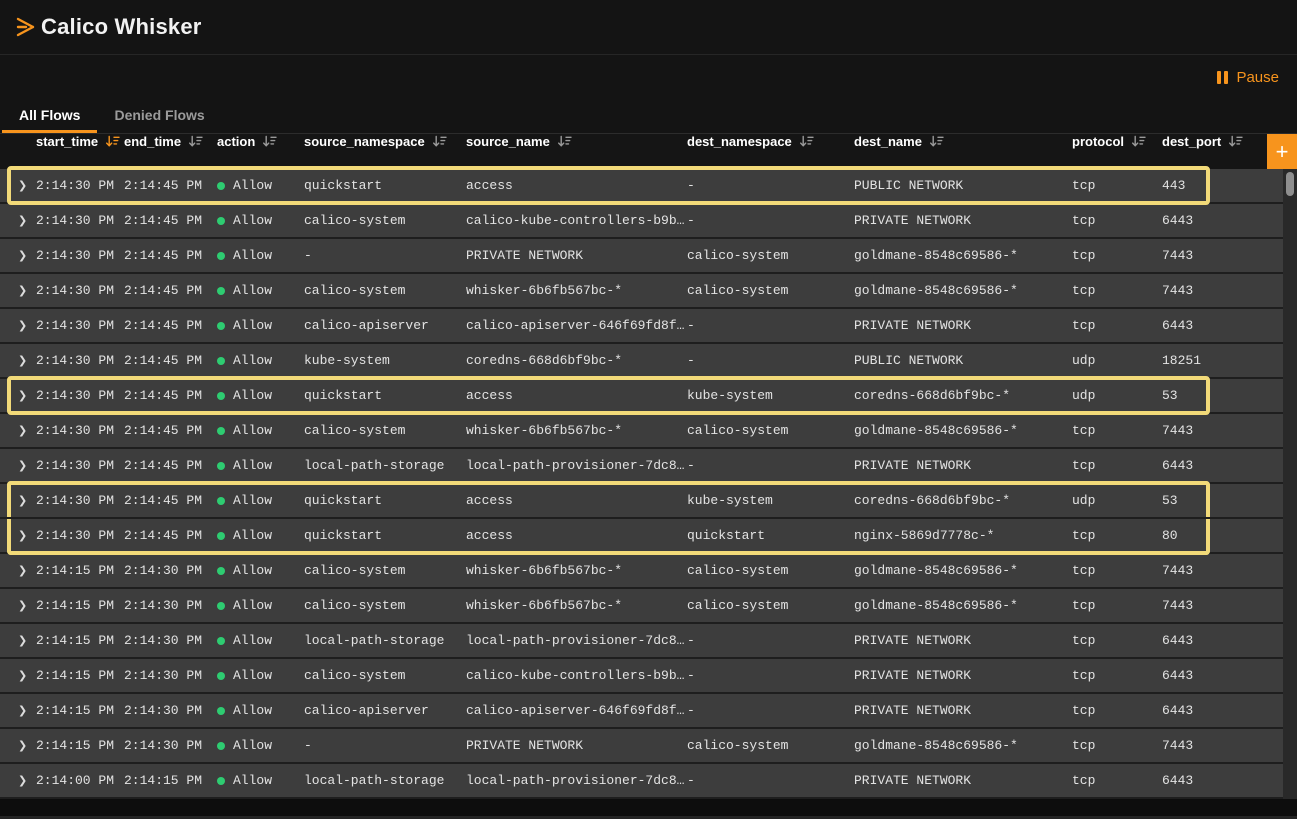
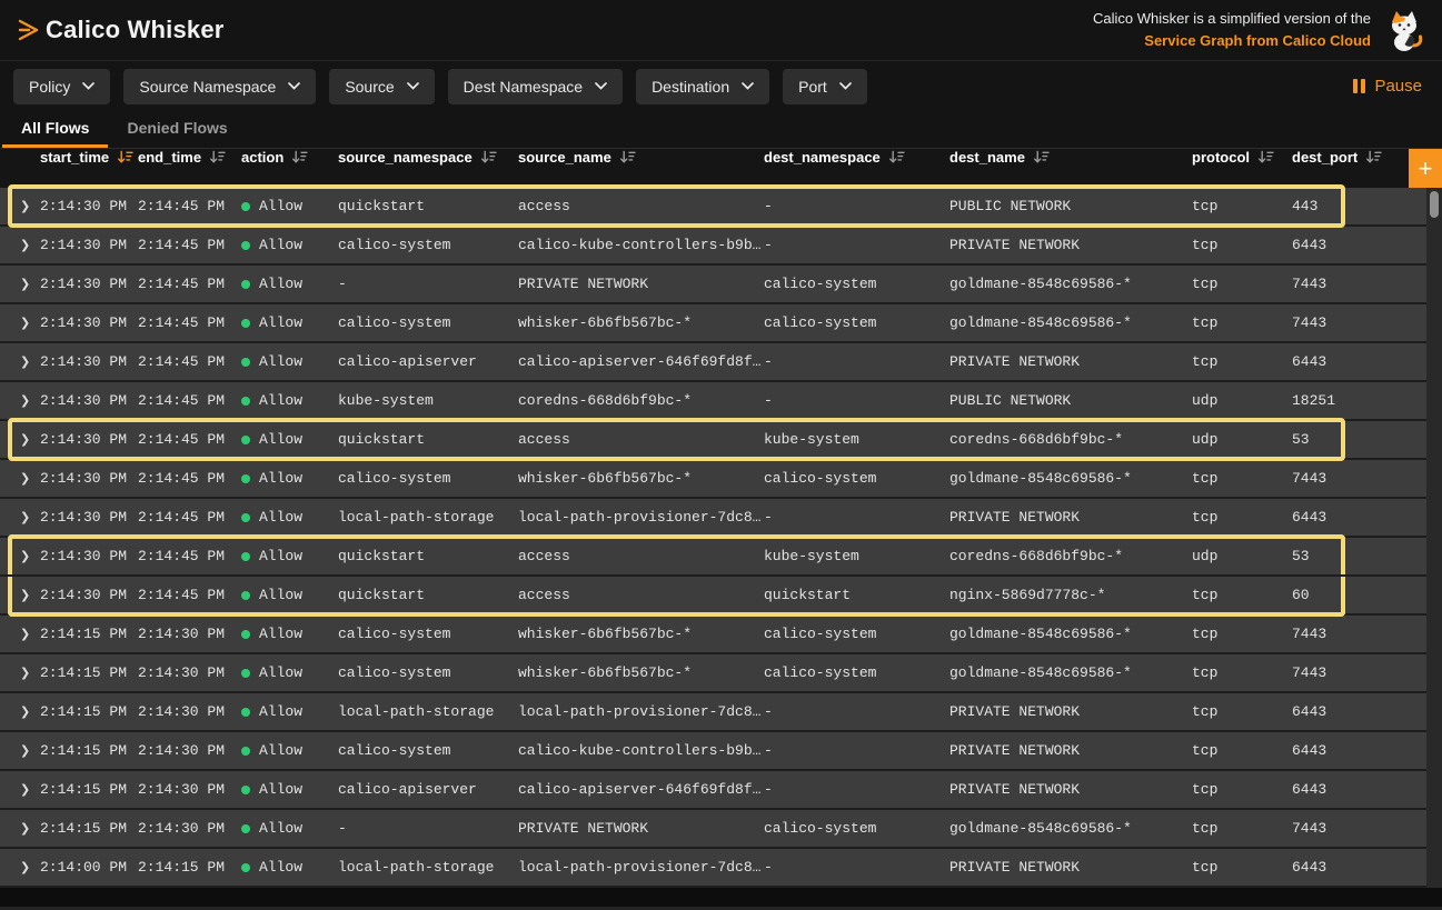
  Calico Whisker
+ Calico Whisker is a simplified version of the
+ Service Graph from Calico Cloud
+ Policy
+ Source Namespace
+ Source
+ Dest Namespace
+ Destination
+ Port
  Pause
  All Flows
  Denied Flows
  start_time
  end_time
  action
  source_namespace
  source_name
  dest_namespace
  dest_name
  protocol
  dest_port
  +
  ❯
  2:14:30 PM
  2:14:45 PM
  Allow
  quickstart
  access
  -
  PUBLIC NETWORK
  tcp
  443
  ❯
  2:14:30 PM
  2:14:45 PM
  Allow
  calico-system
  calico-kube-controllers-b9b…
  -
  PRIVATE NETWORK
  tcp
  6443
  ❯
  2:14:30 PM
  2:14:45 PM
  Allow
  -
  PRIVATE NETWORK
  calico-system
  goldmane-8548c69586-*
  tcp
  7443
  ❯
  2:14:30 PM
  2:14:45 PM
  Allow
  calico-system
  whisker-6b6fb567bc-*
  calico-system
  goldmane-8548c69586-*
  tcp
  7443
  ❯
  2:14:30 PM
  2:14:45 PM
  Allow
  calico-apiserver
  calico-apiserver-646f69fd8f…
  -
  PRIVATE NETWORK
  tcp
  6443
  ❯
  2:14:30 PM
  2:14:45 PM
  Allow
  kube-system
  coredns-668d6bf9bc-*
  -
  PUBLIC NETWORK
  udp
  18251
  ❯
  2:14:30 PM
  2:14:45 PM
  Allow
  quickstart
  access
  kube-system
  coredns-668d6bf9bc-*
  udp
  53
  ❯
  2:14:30 PM
  2:14:45 PM
  Allow
  calico-system
  whisker-6b6fb567bc-*
  calico-system
  goldmane-8548c69586-*
  tcp
  7443
  ❯
  2:14:30 PM
  2:14:45 PM
  Allow
  local-path-storage
  local-path-provisioner-7dc8…
  -
  PRIVATE NETWORK
  tcp
  6443
  ❯
  2:14:30 PM
  2:14:45 PM
  Allow
  quickstart
  access
  kube-system
  coredns-668d6bf9bc-*
  udp
  53
  ❯
  2:14:30 PM
  2:14:45 PM
  Allow
  quickstart
  access
  quickstart
  nginx-5869d7778c-*
  tcp
- 80
+ 60
  ❯
  2:14:15 PM
  2:14:30 PM
  Allow
  calico-system
  whisker-6b6fb567bc-*
  calico-system
  goldmane-8548c69586-*
  tcp
  7443
  ❯
  2:14:15 PM
  2:14:30 PM
  Allow
  calico-system
  whisker-6b6fb567bc-*
  calico-system
  goldmane-8548c69586-*
  tcp
  7443
  ❯
  2:14:15 PM
  2:14:30 PM
  Allow
  local-path-storage
  local-path-provisioner-7dc8…
  -
  PRIVATE NETWORK
  tcp
  6443
  ❯
  2:14:15 PM
  2:14:30 PM
  Allow
  calico-system
  calico-kube-controllers-b9b…
  -
  PRIVATE NETWORK
  tcp
  6443
  ❯
  2:14:15 PM
  2:14:30 PM
  Allow
  calico-apiserver
  calico-apiserver-646f69fd8f…
  -
  PRIVATE NETWORK
  tcp
  6443
  ❯
  2:14:15 PM
  2:14:30 PM
  Allow
  -
  PRIVATE NETWORK
  calico-system
  goldmane-8548c69586-*
  tcp
  7443
  ❯
  2:14:00 PM
  2:14:15 PM
  Allow
  local-path-storage
  local-path-provisioner-7dc8…
  -
  PRIVATE NETWORK
  tcp
  6443
